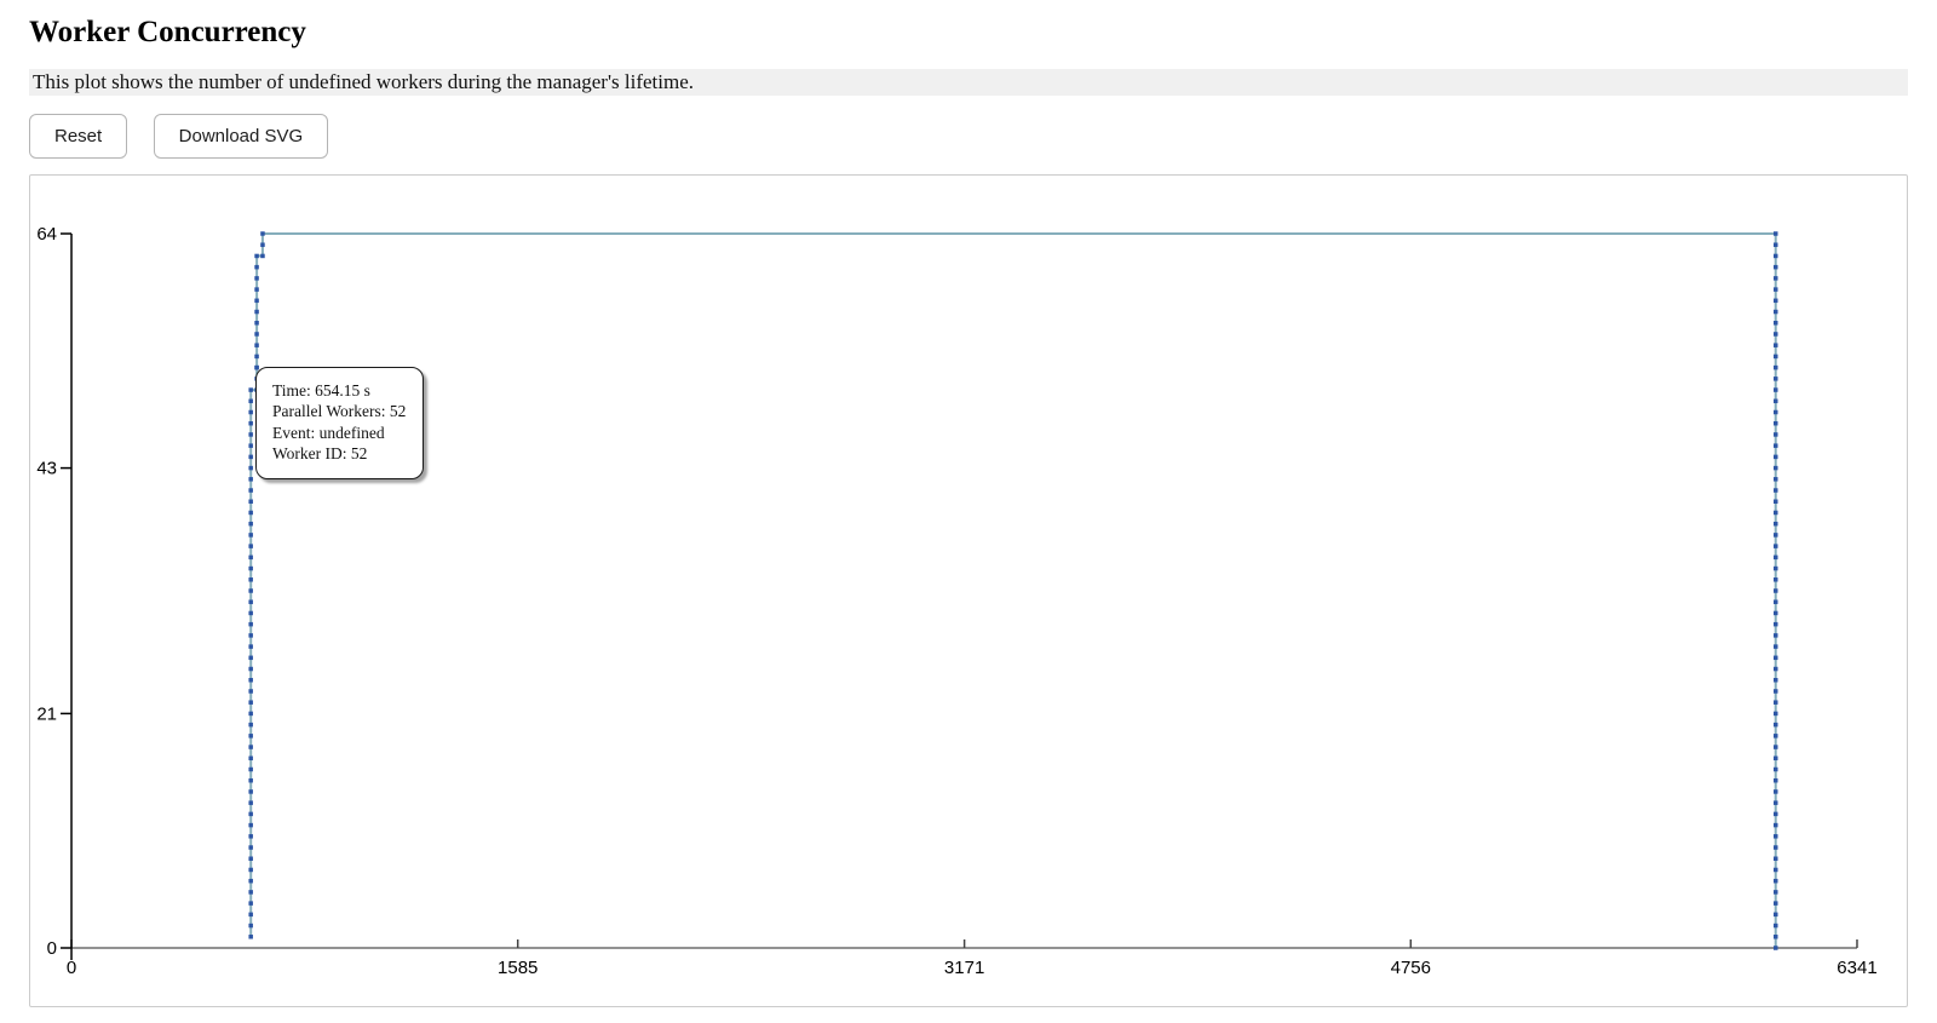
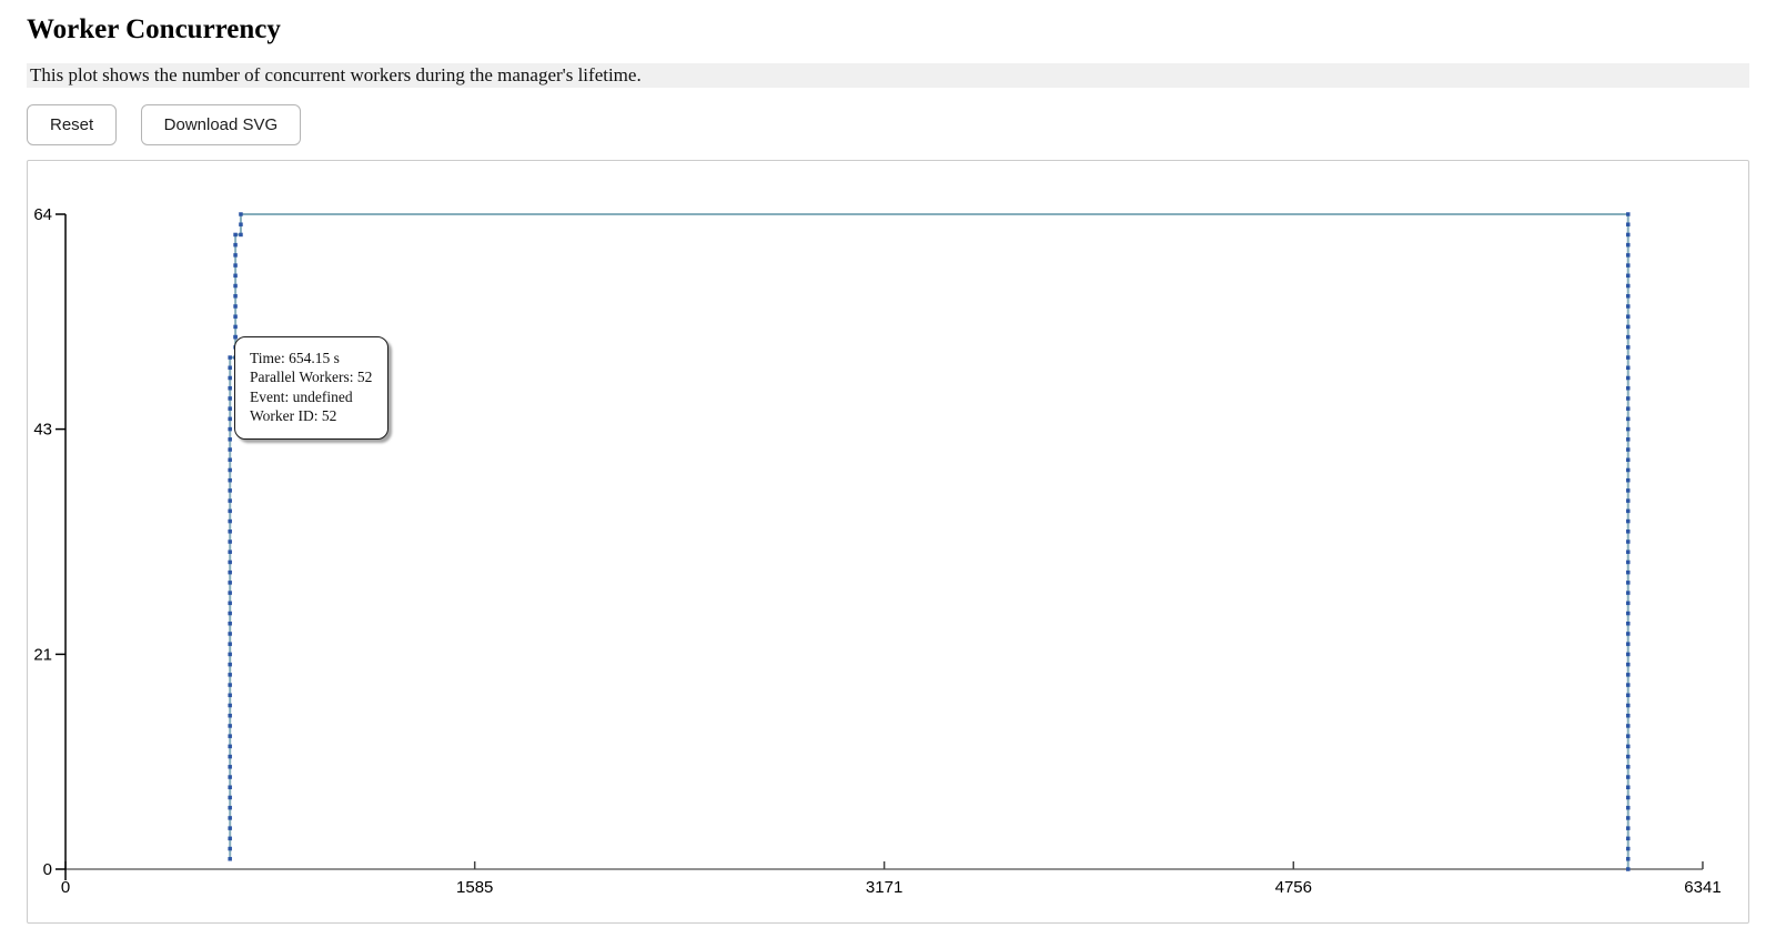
  Worker Concurrency
- This plot shows the number of undefined workers during the manager's lifetime.
+ This plot shows the number of concurrent workers during the manager's lifetime.
  Reset Download SVG
  0
  1585
  3171
  4756
  6341
  0
  21
  43
  64
  Time: 654.15 s
  Parallel Workers: 52
  Event: undefined
  Worker ID: 52
